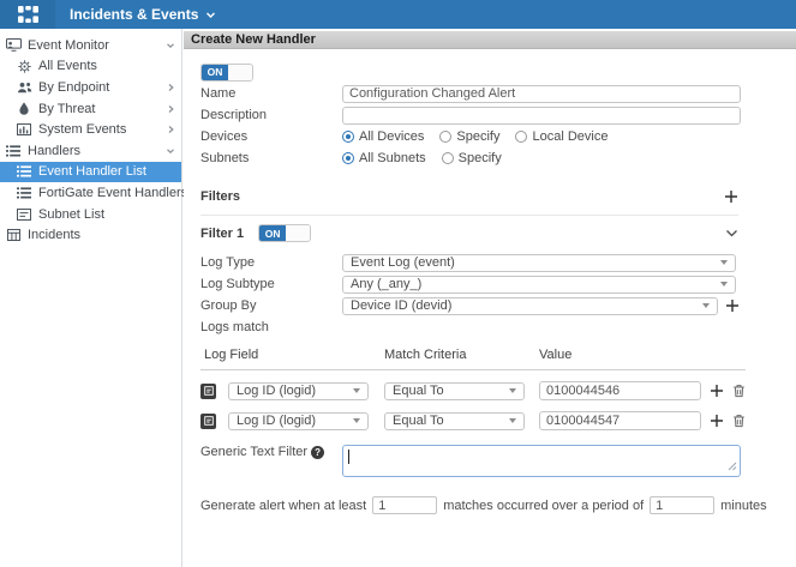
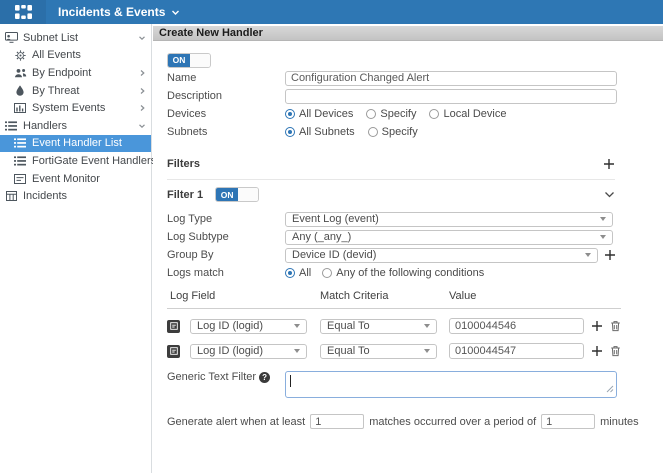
  Incidents & Events
- Event Monitor
+ Subnet List
  All Events
  By Endpoint
  By Threat
  System Events
  Handlers
  Event Handler List
  FortiGate Event Handler
- Subnet List
+ Event Monitor
  Incidents
  Create New Handler
  ON
  Name
  Configuration Changed Alert
  Description
  Devices
  All Devices
  Specify
  Local Device
  Subnets
  All Subnets
  Specify
  Filters
  Filter 1
  ON
  Log Type
  Event Log (event)
  Log Subtype
  Any (_any_)
  Group By
  Device ID (devid)
  Logs match
+ All
+ Any of the following conditions
  Log Field
  Match Criteria
  Value
  Log ID (logid)
  Equal To
  0100044546
  Log ID (logid)
  Equal To
  0100044547
  Generic Text Filter ?
  Generate alert when at least
  1
  matches occurred over a period of
  1
  minutes
